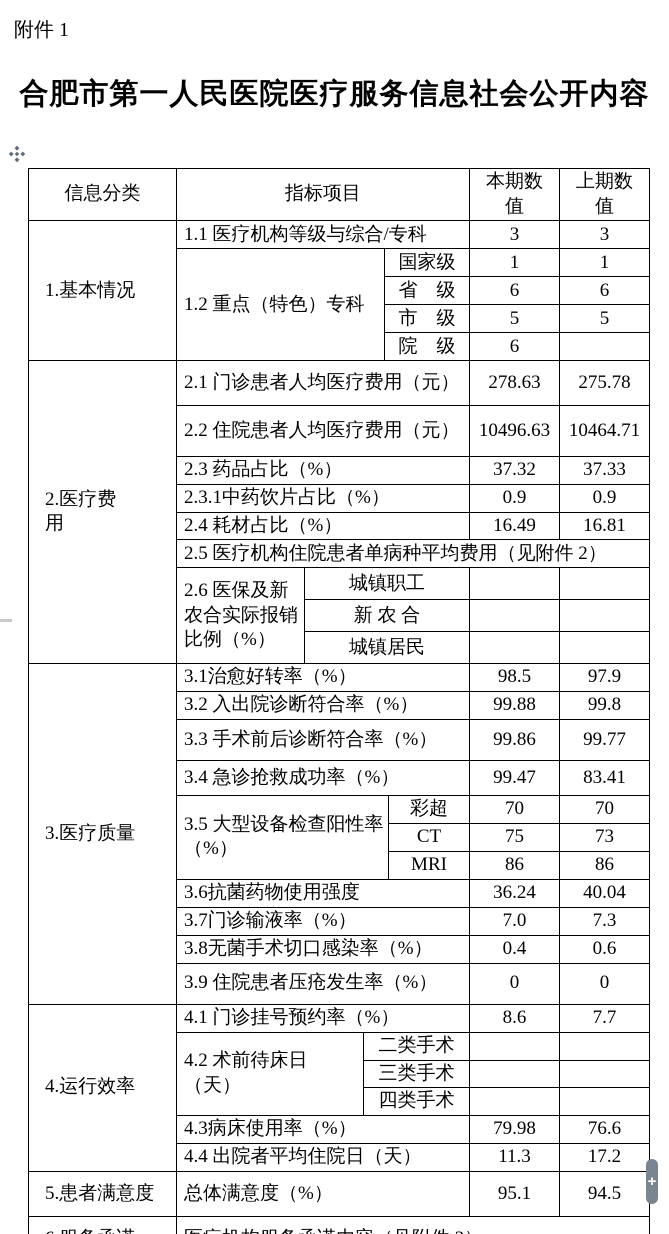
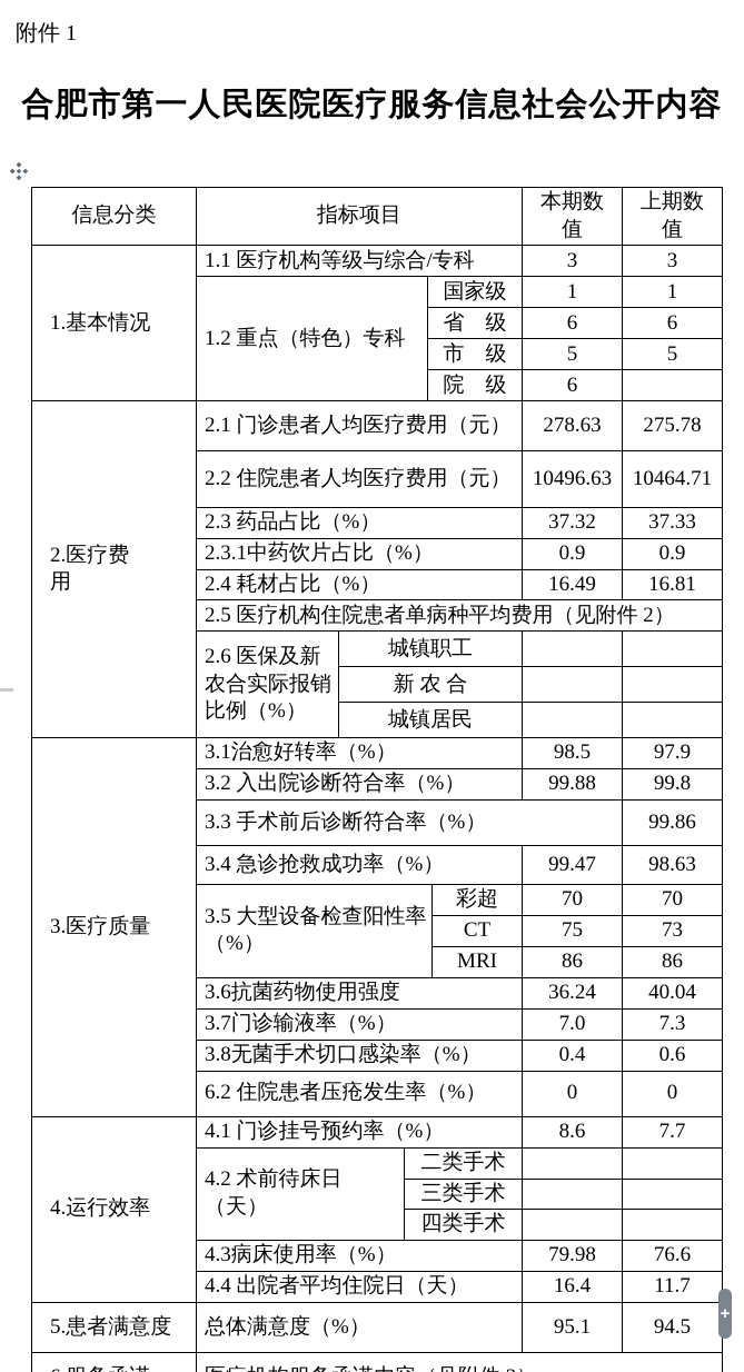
  附件 1
  合肥市第一人民医院医疗服务信息社会公开内容
  信息分类
  指标项目
  本期数值
  上期数值
  1.基本情况
  1.1 医疗机构等级与综合/专科
  3
  3
  1.2 重点（特色）专科
  国家级
  1
  1
  省 级
  6
  6
  市 级
  5
  5
  院 级
  6
  2.医疗费用
  2.1 门诊患者人均医疗费用（元）
  278.63
  275.78
  2.2 住院患者人均医疗费用（元）
  10496.63
  10464.71
  2.3 药品占比（%）
  37.32
  37.33
  2.3.1中药饮片占比（%）
  0.9
  0.9
  2.4 耗材占比（%）
  16.49
  16.81
  2.5 医疗机构住院患者单病种平均费用（见附件 2）
  2.6 医保及新农合实际报销比例（%）
  城镇职工
  新 农 合
  城镇居民
  3.医疗质量
  3.1治愈好转率（%）
  98.5
  97.9
  3.2 入出院诊断符合率（%）
  99.88
  99.8
  3.3 手术前后诊断符合率（%）
  99.86
- 99.77
  3.4 急诊抢救成功率（%）
  99.47
- 83.41
+ 98.63
  3.5 大型设备检查阳性率（%）
  彩超
  70
  70
  CT
  75
  73
  MRI
  86
  86
  3.6抗菌药物使用强度
  36.24
  40.04
  3.7门诊输液率（%）
  7.0
  7.3
  3.8无菌手术切口感染率（%）
  0.4
  0.6
- 3.9 住院患者压疮发生率（%）
+ 6.2 住院患者压疮发生率（%）
  0
  0
  4.运行效率
  4.1 门诊挂号预约率（%）
  8.6
  7.7
  4.2 术前待床日（天）
  二类手术
  三类手术
  四类手术
  4.3病床使用率（%）
  79.98
  76.6
  4.4 出院者平均住院日（天）
- 11.3
+ 16.4
- 17.2
+ 11.7
  5.患者满意度
  总体满意度（%）
  95.1
  94.5
  +
